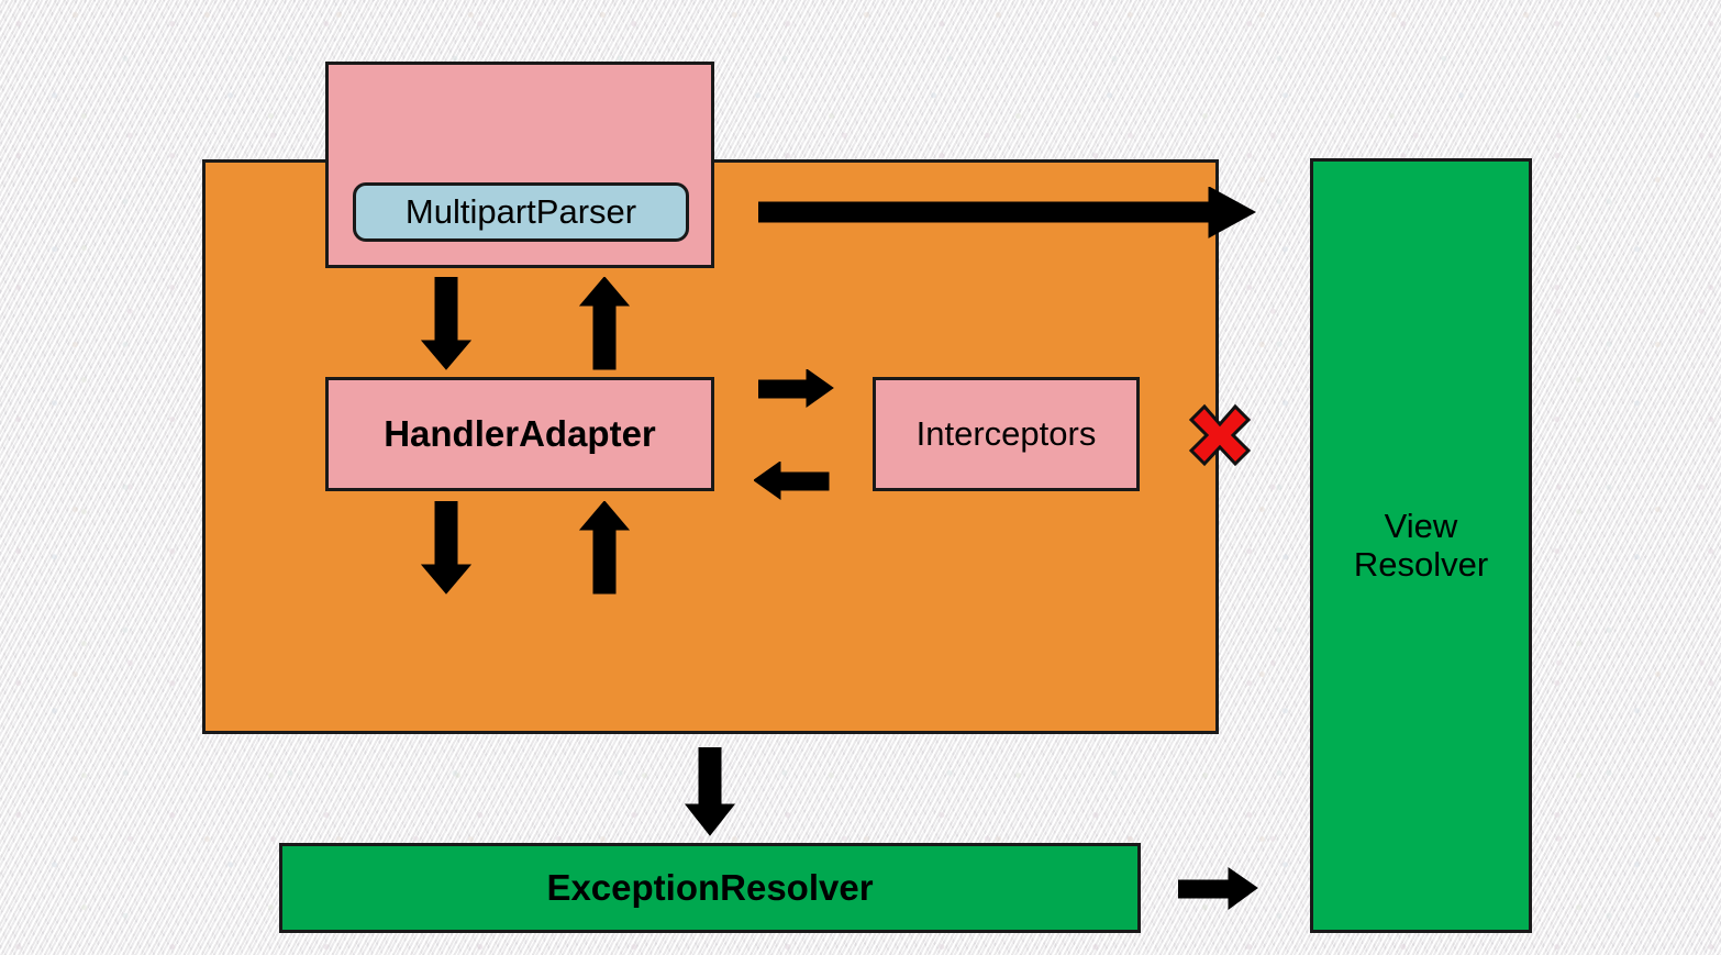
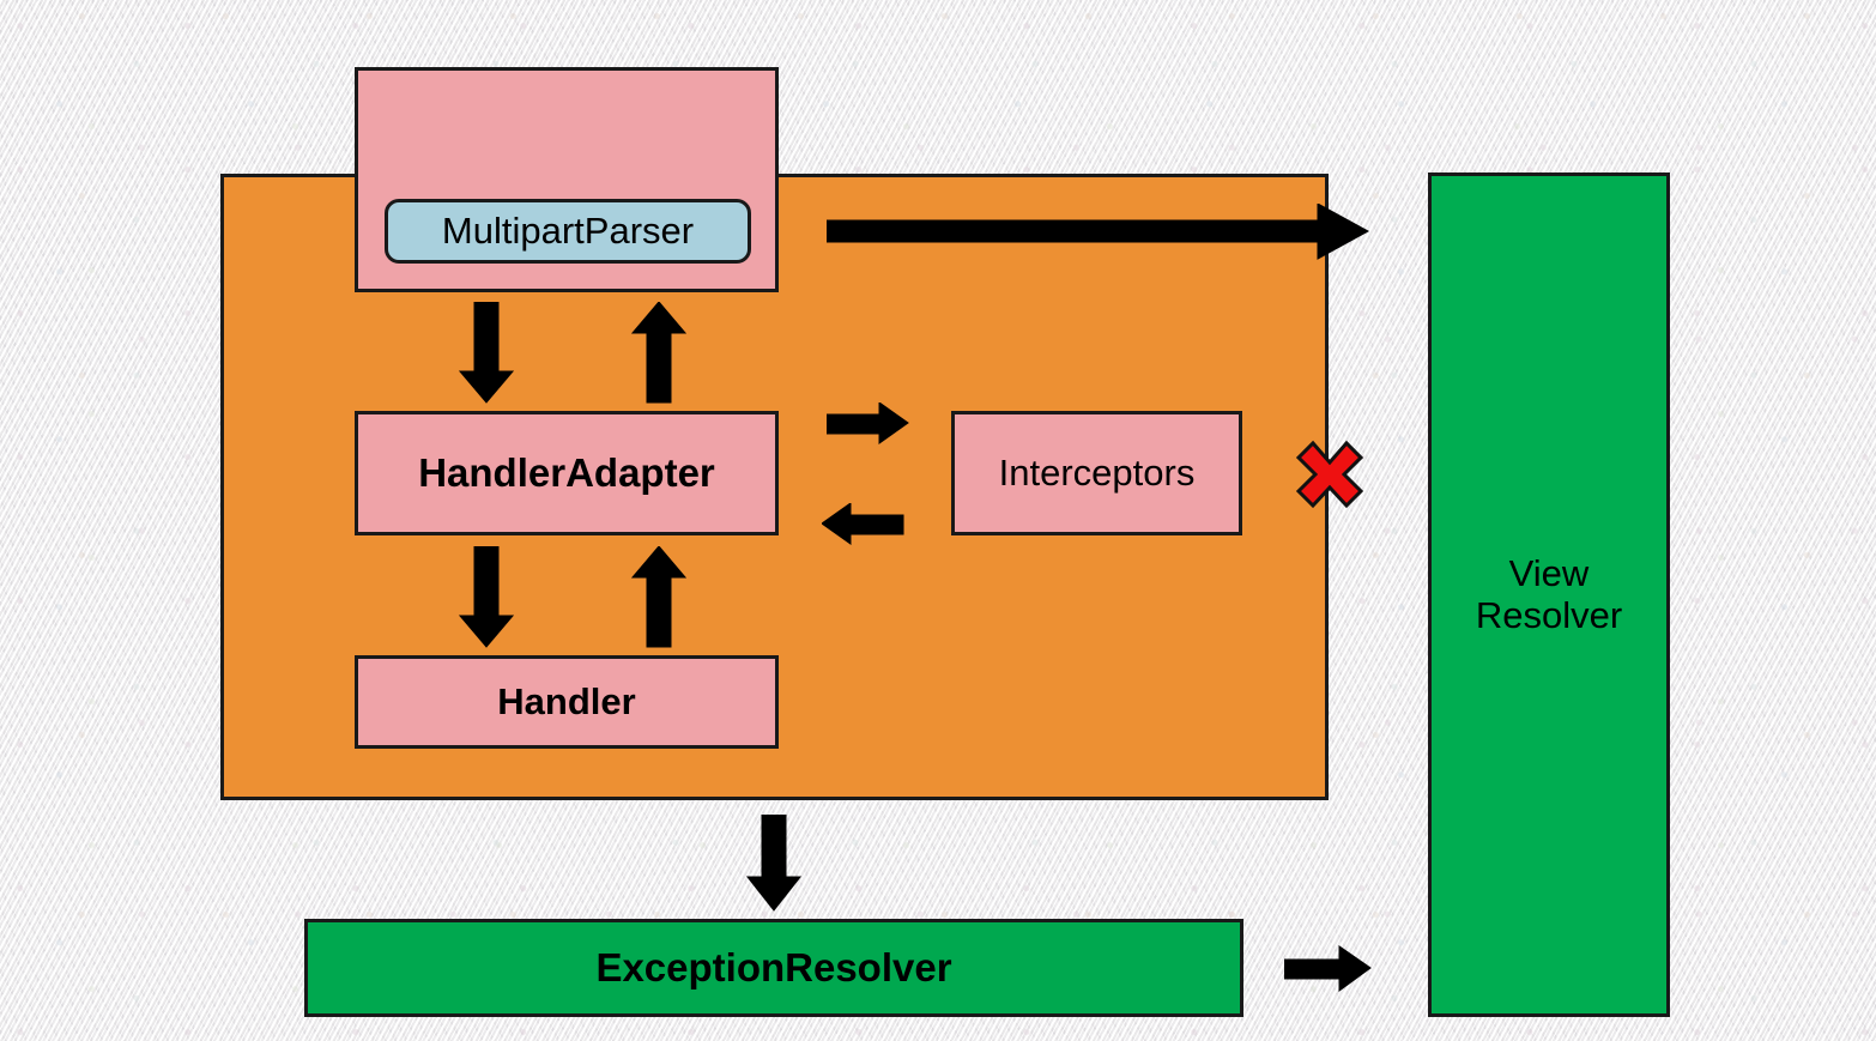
  MultipartParser
  HandlerAdapter
  Interceptors
+ Handler
  ExceptionResolver
  View
  Resolver
